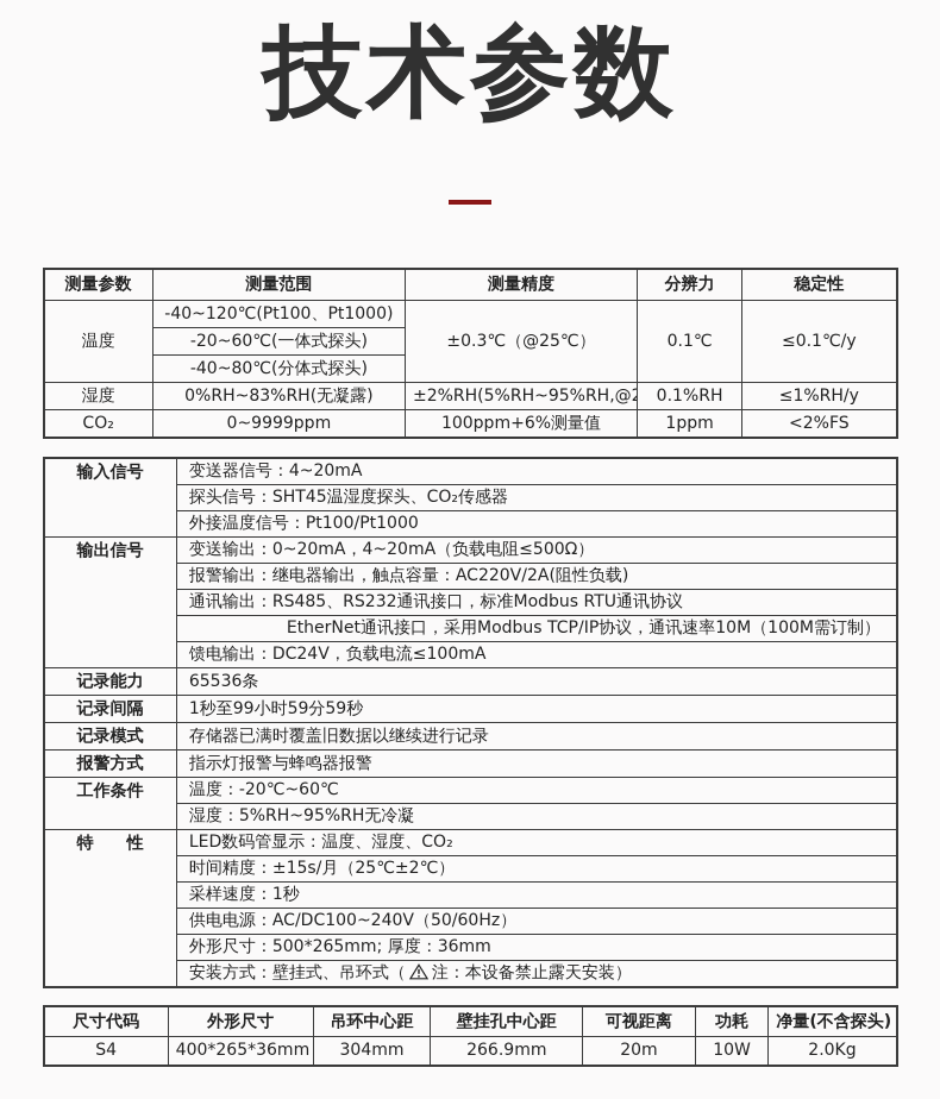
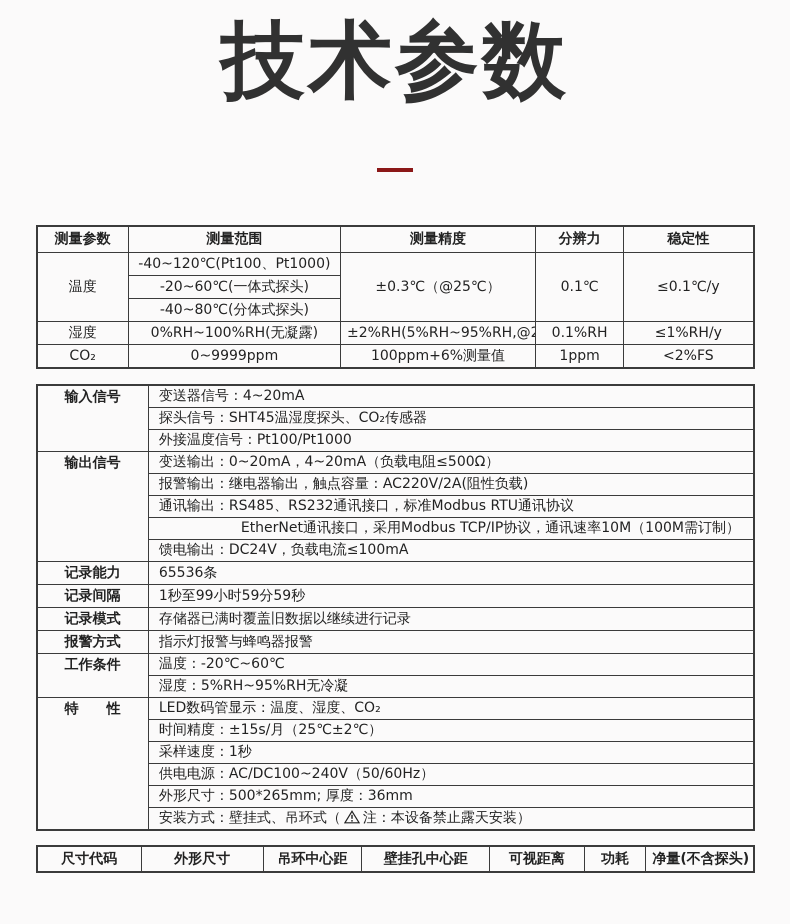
  技术参数
  测量参数	测量范围	测量精度	分辨力	稳定性
  温度	-40~120℃(Pt100、Pt1000)	±0.3℃（@25℃）	0.1℃	≤0.1℃/y
  -20~60℃(一体式探头)
  -40~80℃(分体式探头)
- 湿度	0%RH~83%RH(无凝露)	±2%RH(5%RH~95%RH,@2	0.1%RH	≤1%RH/y
+ 湿度	0%RH~100%RH(无凝露)	±2%RH(5%RH~95%RH,@2	0.1%RH	≤1%RH/y
  CO₂	0~9999ppm	100ppm+6%测量值	1ppm	<2%FS
  输入信号	变送器信号：4~20mA
  探头信号：SHT45温湿度探头、CO₂传感器
  外接温度信号：Pt100/Pt1000
  输出信号	变送输出：0~20mA，4~20mA（负载电阻≤500Ω）
  报警输出：继电器输出，触点容量：AC220V/2A(阻性负载)
  通讯输出：RS485、RS232通讯接口，标准Modbus RTU通讯协议
  EtherNet通讯接口，采用Modbus TCP/IP协议，通讯速率10M（100M需订制）
  馈电输出：DC24V，负载电流≤100mA
  记录能力	65536条
  记录间隔	1秒至99小时59分59秒
  记录模式	存储器已满时覆盖旧数据以继续进行记录
  报警方式	指示灯报警与蜂鸣器报警
  工作条件	温度：-20℃~60℃
  湿度：5%RH~95%RH无冷凝
  特 性	LED数码管显示：温度、湿度、CO₂
  时间精度：±15s/月（25℃±2℃）
  采样速度：1秒
  供电电源：AC/DC100~240V（50/60Hz）
  外形尺寸：500*265mm; 厚度：36mm
  安装方式：壁挂式、吊环式（ 注：本设备禁止露天安装）
  尺寸代码	外形尺寸	吊环中心距	壁挂孔中心距	可视距离	功耗	净量(不含探头)
- S4	400*265*36mm	304mm	266.9mm	20m	10W	2.0Kg
